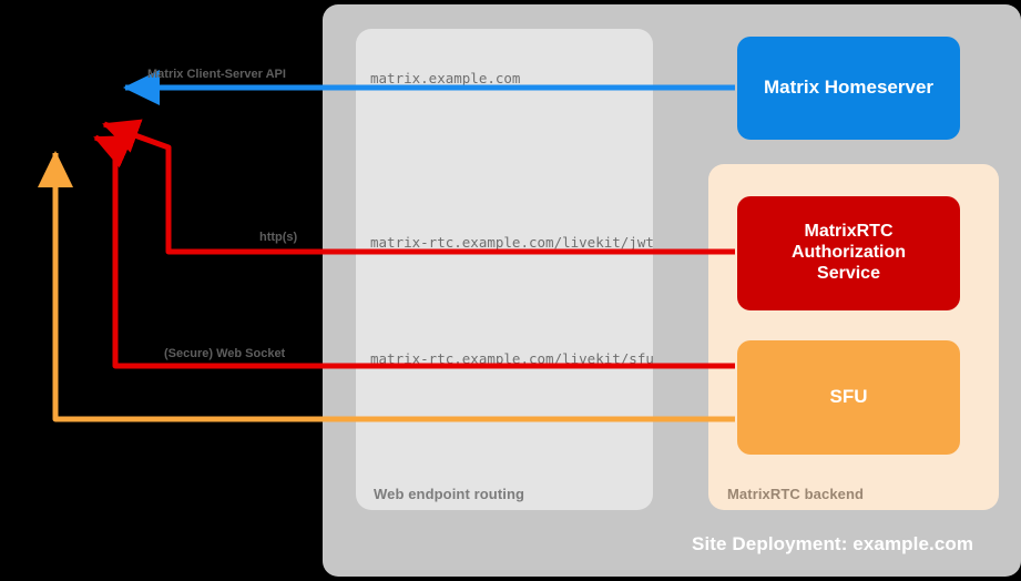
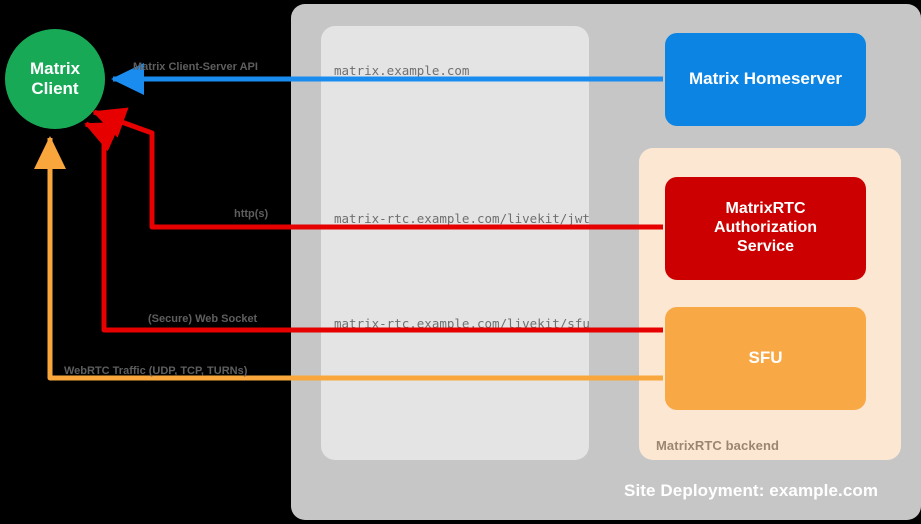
- Web endpoint routing
  MatrixRTC backend
  Site Deployment: example.com
  matrix.example.com
  matrix-rtc.example.com/livekit/jwt
  matrix-rtc.example.com/livekit/sfu
  Matrix Client-Server API
  http(s)
  (Secure) Web Socket
+ WebRTC Traffic (UDP, TCP, TURNs)
  Matrix Homeserver
  MatrixRTC
  Authorization
  Service
  SFU
+ Matrix
+ Client
